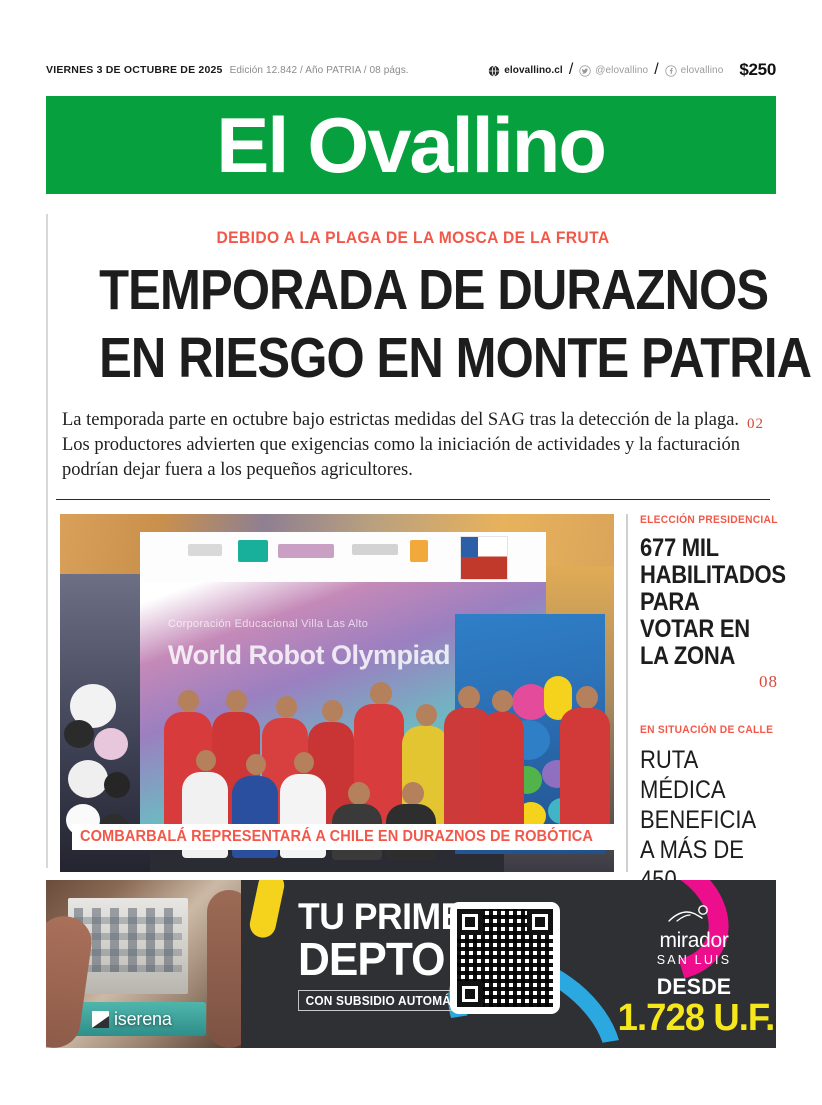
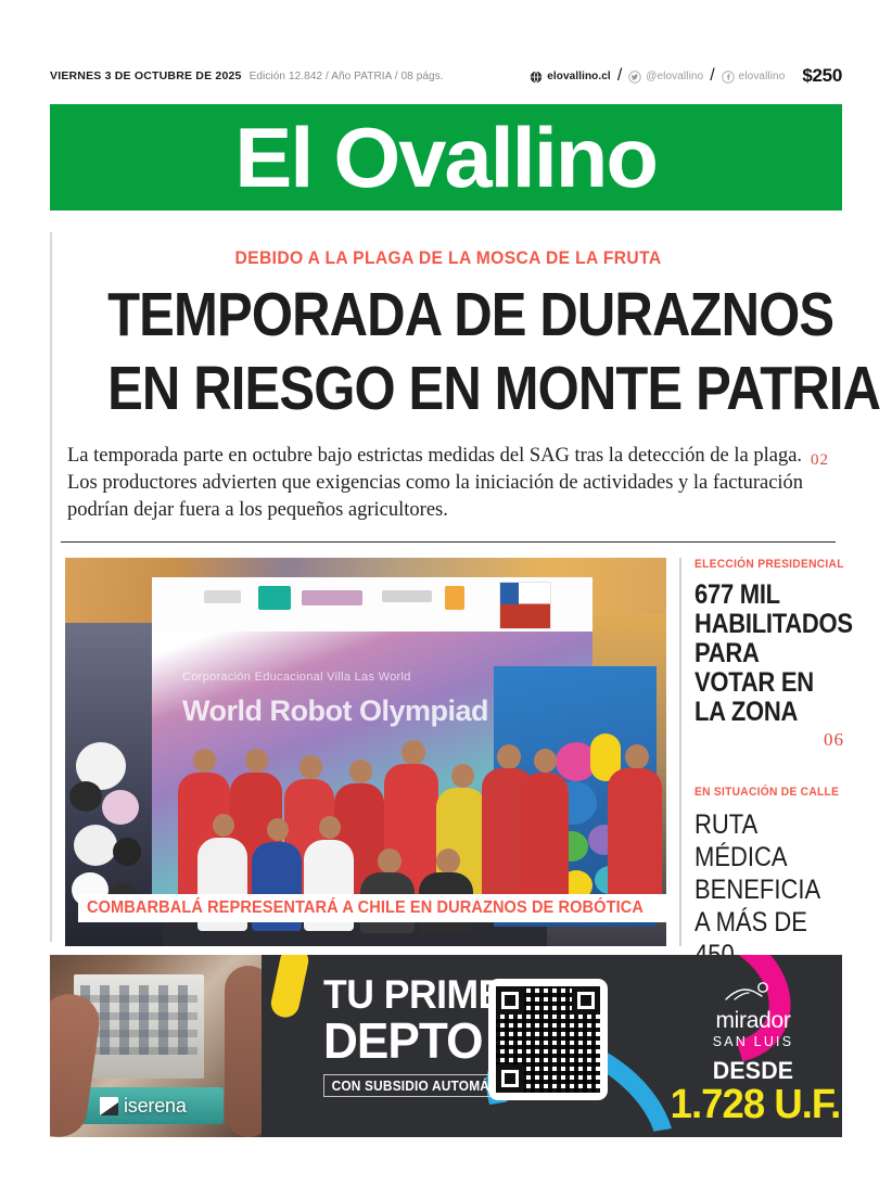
  VIERNES 3 DE OCTUBRE DE 2025
  Edición 12.842 / Año PATRIA / 08 págs.
  elovallino.cl
  /
  @elovallino
  /
  elovallino
  $250
  El Ovallino
  DEBIDO A LA PLAGA DE LA MOSCA DE LA FRUTA
  TEMPORADA DE DURAZNOS
  EN RIESGO EN MONTE PATRIA
  02
  La temporada parte en octubre bajo estrictas medidas del SAG tras la detección de la plaga. Los productores advierten que exigencias como la iniciación de actividades y la facturación podrían dejar fuera a los pequeños agricultores.
- Corporación Educacional Villa Las Alto
+ Corporación Educacional Villa Las World
  World Robot Olympiad
  COMBARBALÁ REPRESENTARÁ A CHILE EN DURAZNOS DE ROBÓTICA
  ELECCIÓN PRESIDENCIAL
  677 MIL HABILITADOS PARA VOTAR EN LA ZONA
- 08
+ 06
  EN SITUACIÓN DE CALLE
  iserena
  TU PRIM
  DEPTO
  mirador
  SAN LUIS
  DESDE
  1.728 U.F.
